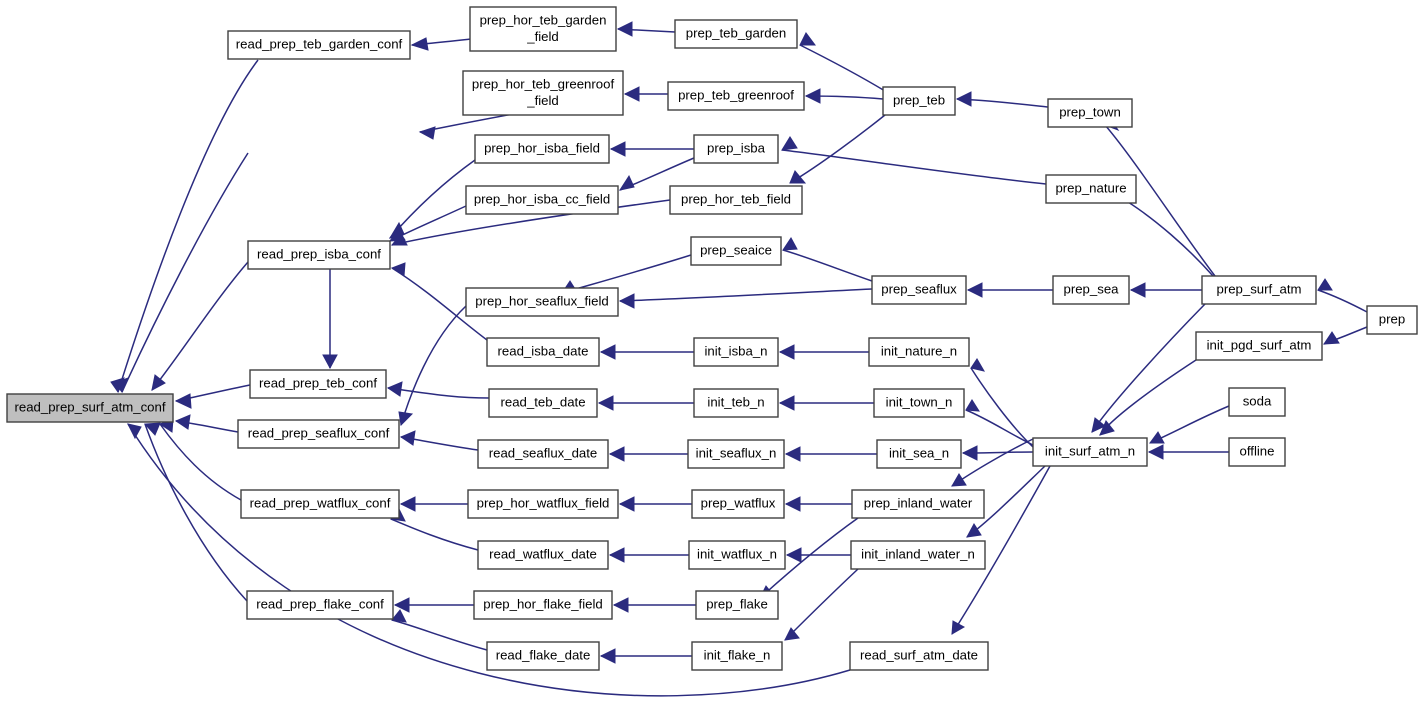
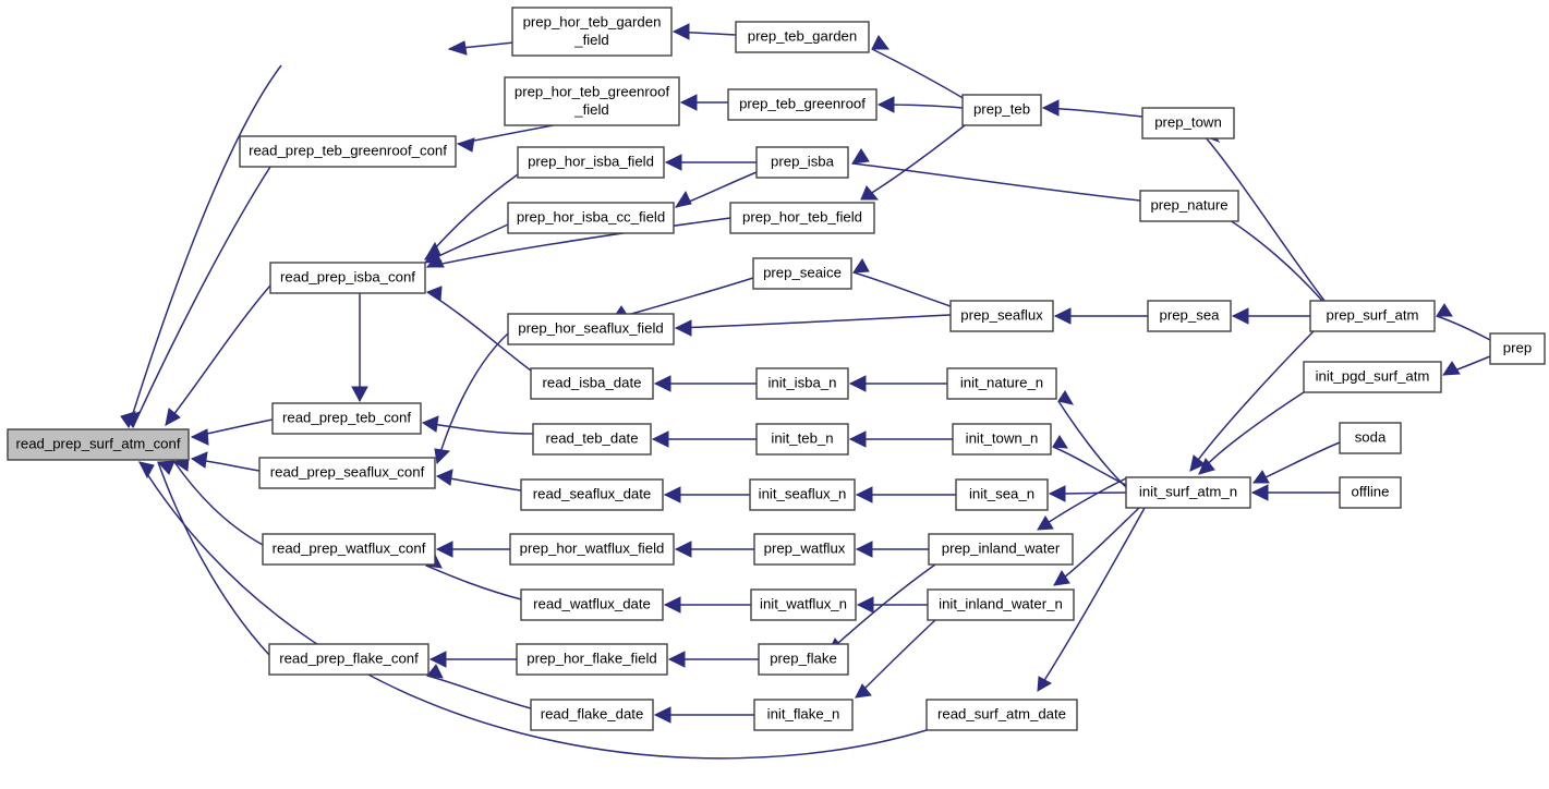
- read_prep_teb_garden_conf
  prep_hor_teb_garden
  _field
  prep_teb_garden
+ read_prep_teb_greenroof_conf
  prep_hor_teb_greenroof
  _field
  prep_teb_greenroof
  prep_teb
  prep_town
  prep_hor_isba_field
  prep_isba
  prep_nature
  prep_hor_isba_cc_field
  prep_hor_teb_field
  read_prep_isba_conf
  prep_seaice
  prep_hor_seaflux_field
  prep_seaflux
  prep_sea
  prep_surf_atm
  prep
  read_isba_date
  init_isba_n
  init_nature_n
  init_pgd_surf_atm
  read_prep_teb_conf
  read_teb_date
  init_teb_n
  init_town_n
  soda
  read_prep_surf_atm_conf
  read_prep_seaflux_conf
  read_seaflux_date
  init_seaflux_n
  init_sea_n
  init_surf_atm_n
  offline
  read_prep_watflux_conf
  prep_hor_watflux_field
  prep_watflux
  prep_inland_water
  read_watflux_date
  init_watflux_n
  init_inland_water_n
  read_prep_flake_conf
  prep_hor_flake_field
  prep_flake
  read_flake_date
  init_flake_n
  read_surf_atm_date
